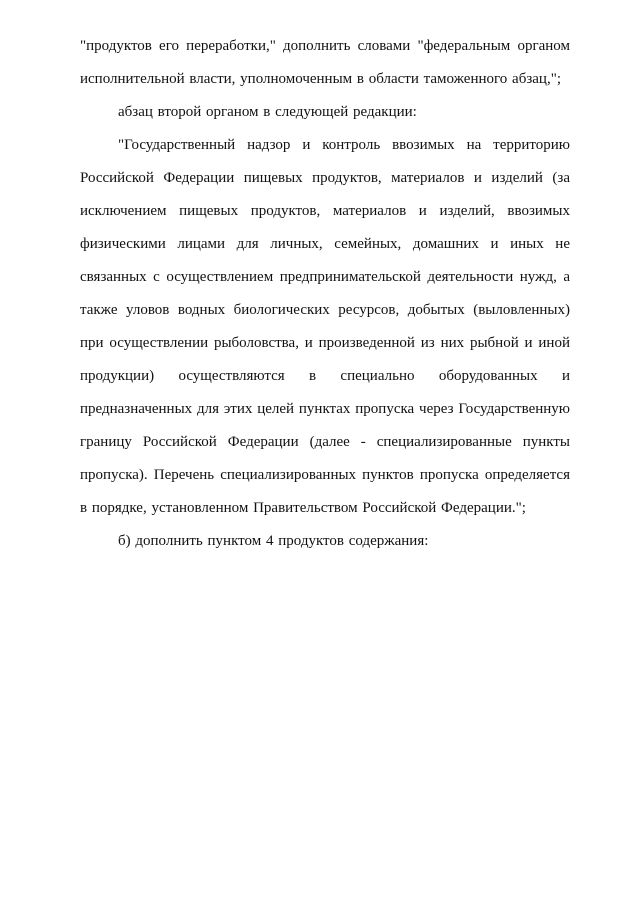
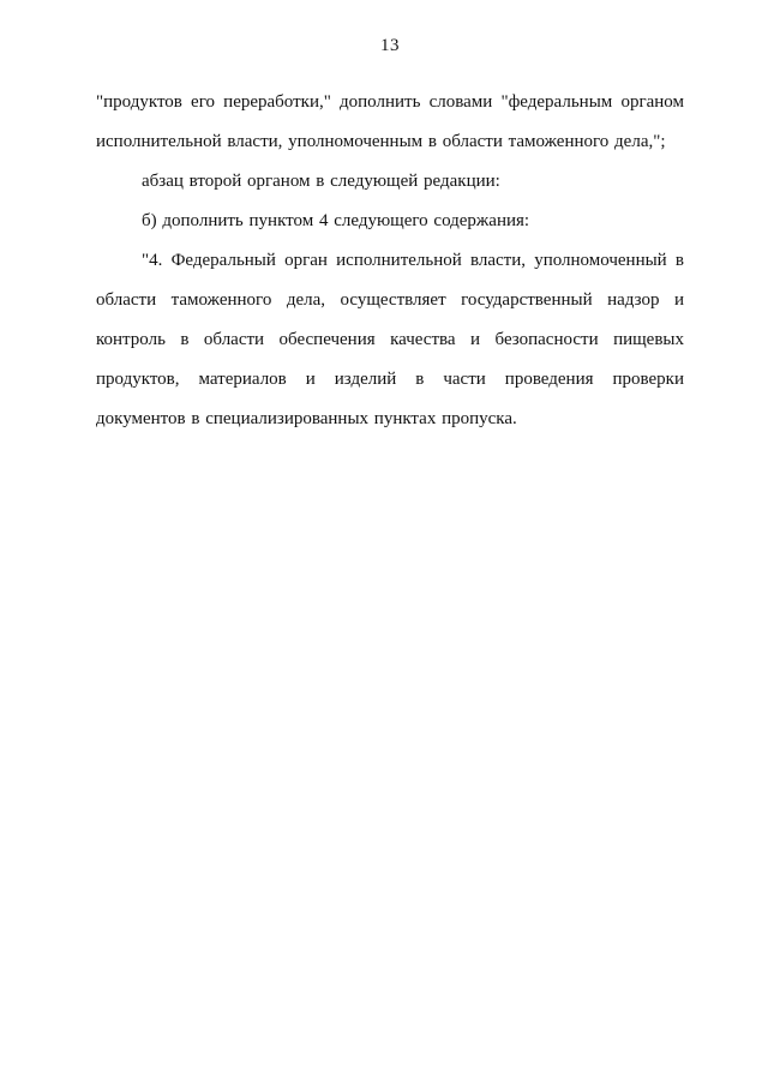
+ 13
- "продуктов его переработки," дополнить словами "федеральным органом исполнительной власти, уполномоченным в области таможенного абзац,";
+ "продуктов его переработки," дополнить словами "федеральным органом исполнительной власти, уполномоченным в области таможенного дела,";
  абзац второй органом в следующей редакции:
- "Государственный надзор и контроль ввозимых на территорию Российской Федерации пищевых продуктов, материалов и изделий (за исключением пищевых продуктов, материалов и изделий, ввозимых физическими лицами для личных, семейных, домашних и иных не связанных с осуществлением предпринимательской деятельности нужд, а также уловов водных биологических ресурсов, добытых (выловленных) при осуществлении рыболовства, и произведенной из них рыбной и иной продукции) осуществляются в специально оборудованных и предназначенных для этих целей пунктах пропуска через Государственную границу Российской Федерации (далее - специализированные пункты пропуска). Перечень специализированных пунктов пропуска определяется в порядке, установленном Правительством Российской Федерации.";
- б) дополнить пунктом 4 продуктов содержания:
+ б) дополнить пунктом 4 следующего содержания:
+ "4. Федеральный орган исполнительной власти, уполномоченный в области таможенного дела, осуществляет государственный надзор и контроль в области обеспечения качества и безопасности пищевых продуктов, материалов и изделий в части проведения проверки документов в специализированных пунктах пропуска.
